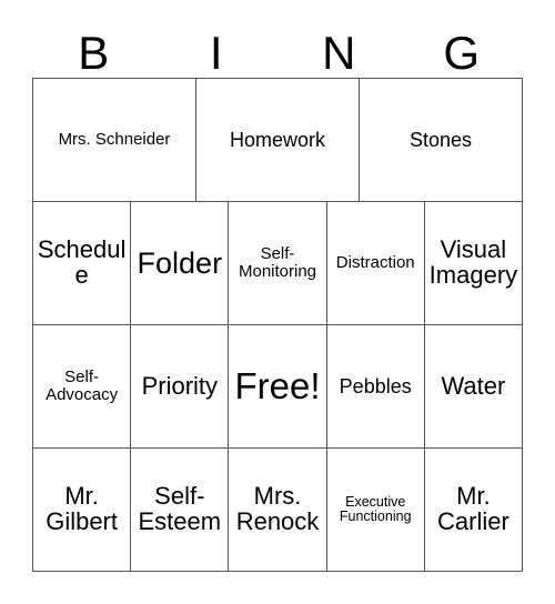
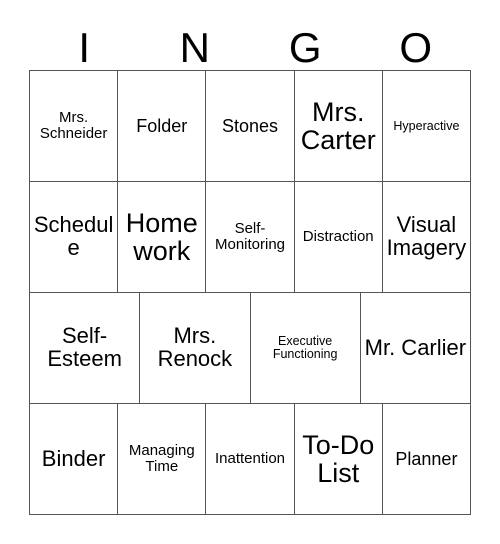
- B
  I
  N
  G
+ O
  Mrs. Schneider
- Homework
+ Folder
  Stones
+ Mrs. Carter
+ Hyperactive
  Schedule
- Folder
+ Homework
  Self-Monitoring
  Distraction
  Visual Imagery
- Self-Advocacy
- Priority
- Free!
- Pebbles
- Water
- Mr. Gilbert
  Self-Esteem
  Mrs. Renock
  Executive Functioning
  Mr. Carlier
+ Binder
+ Managing Time
+ Inattention
+ To-Do List
+ Planner
